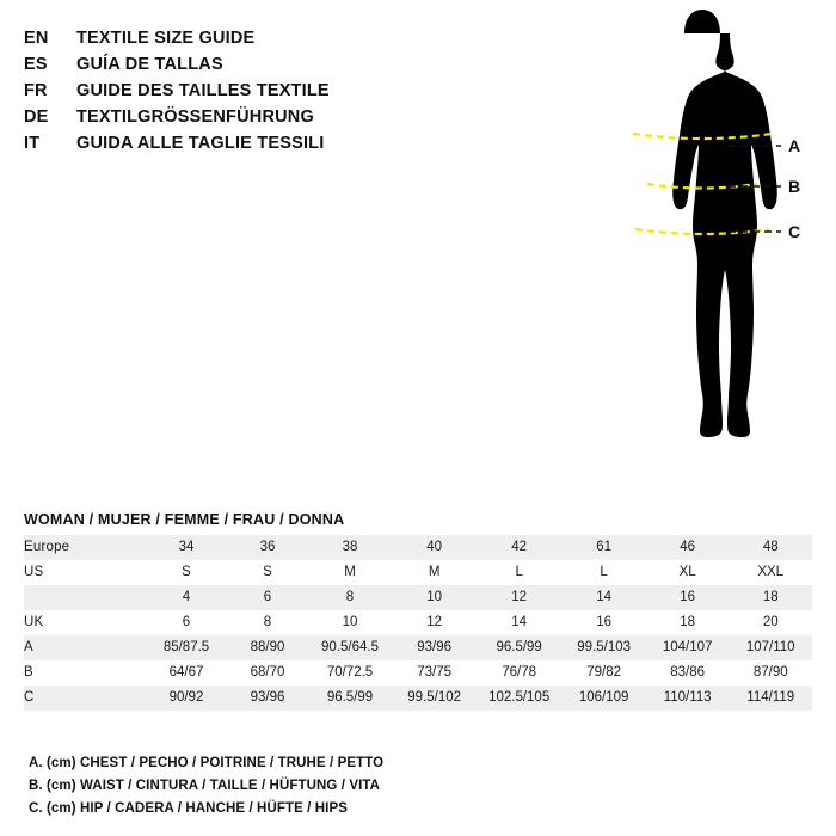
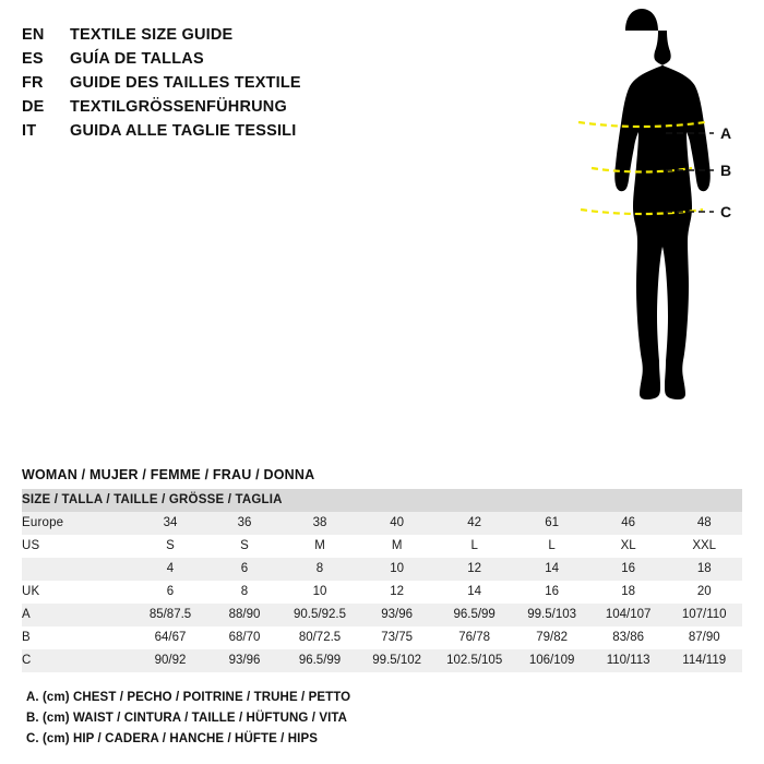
  EN
  TEXTILE SIZE GUIDE
  ES
  GUÍA DE TALLAS
  FR
  GUIDE DES TAILLES TEXTILE
  DE
  TEXTILGRÖSSENFÜHRUNG
  IT
  GUIDA ALLE TAGLIE TESSILI
  A
  B
  C
  WOMAN / MUJER / FEMME / FRAU / DONNA
+ SIZE / TALLA / TAILLE / GRÖSSE / TAGLIA
  Europe	34	36	38	40	42	61	46	48
  US	S	S	M	M	L	L	XL	XXL
  	4	6	8	10	12	14	16	18
  UK	6	8	10	12	14	16	18	20
- A	85/87.5	88/90	90.5/64.5	93/96	96.5/99	99.5/103	104/107	107/110
+ A	85/87.5	88/90	90.5/92.5	93/96	96.5/99	99.5/103	104/107	107/110
- B	64/67	68/70	70/72.5	73/75	76/78	79/82	83/86	87/90
+ B	64/67	68/70	80/72.5	73/75	76/78	79/82	83/86	87/90
  C	90/92	93/96	96.5/99	99.5/102	102.5/105	106/109	110/113	114/119
  A. (cm) CHEST / PECHO / POITRINE / TRUHE / PETTO
  B. (cm) WAIST / CINTURA / TAILLE / HÜFTUNG / VITA
  C. (cm) HIP / CADERA / HANCHE / HÜFTE / HIPS
